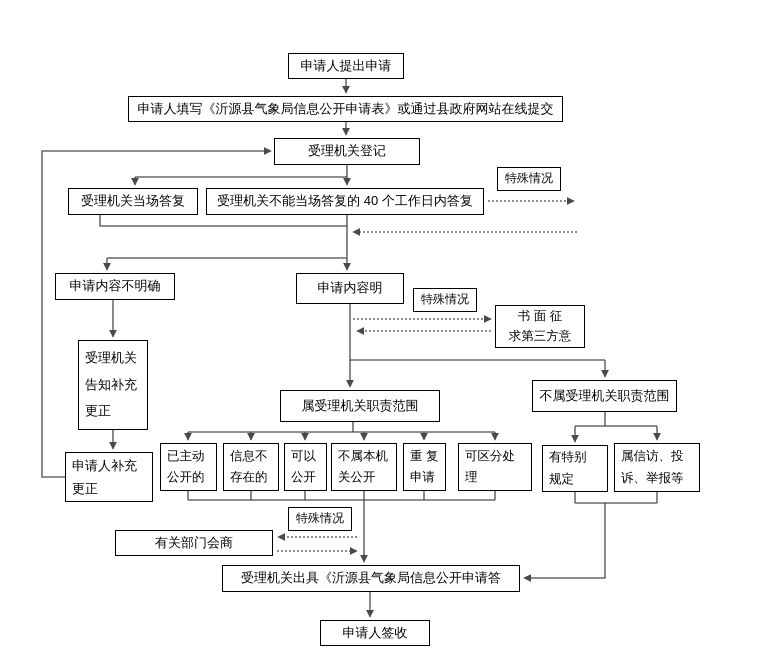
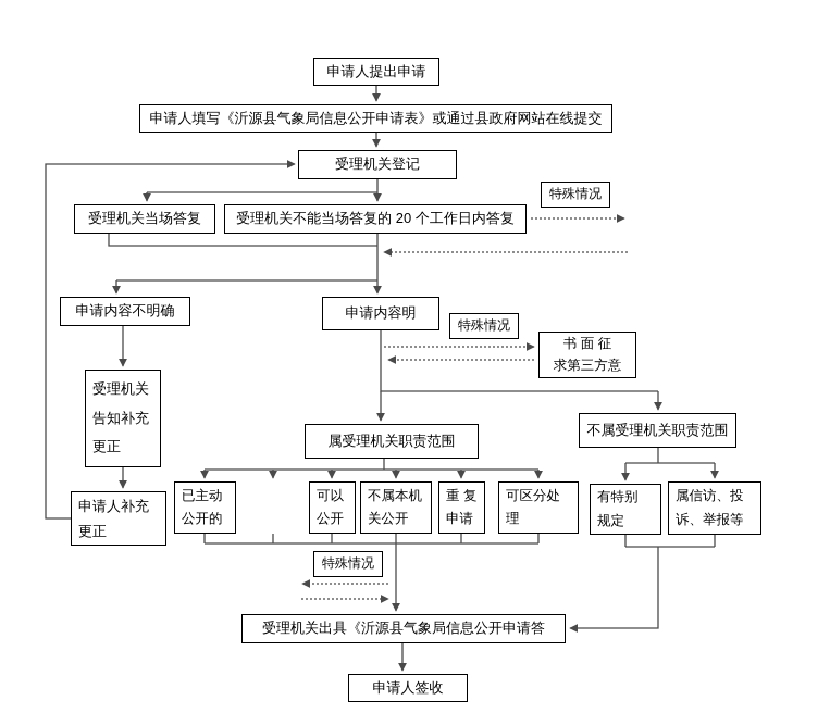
  申请人提出申请
  申请人填写《沂源县气象局信息公开申请表》或通过县政府网站在线提交
  受理机关登记
  受理机关当场答复
- 受理机关不能当场答复的 40 个工作日内答复
+ 受理机关不能当场答复的 20 个工作日内答复
  特殊情况
  申请内容不明确
  申请内容明
  特殊情况
  书 面 征
  求第三方意
  受理机关
  告知补充
  更正
  申请人补充
  更正
  属受理机关职责范围
  不属受理机关职责范围
  已主动
  公开的
- 信息不
- 存在的
  可以
  公开
  不属本机
  关公开
  重 复
  申请
  可区分处
  理
  有特别
  规定
  属信访、投
  诉、举报等
  特殊情况
- 有关部门会商
  受理机关出具《沂源县气象局信息公开申请答
  申请人签收
